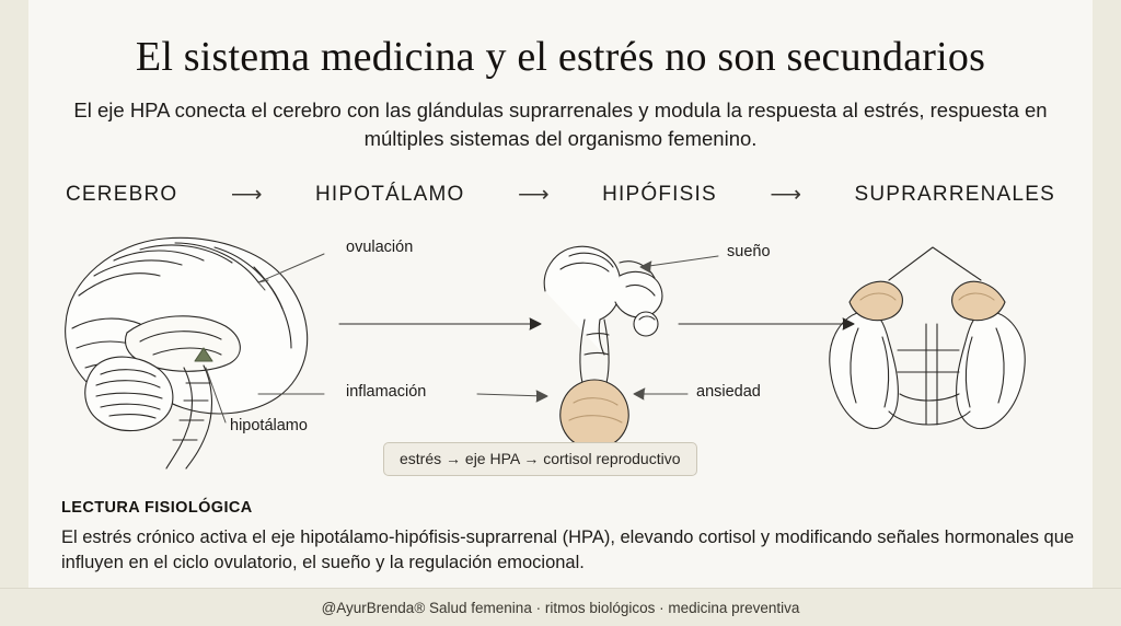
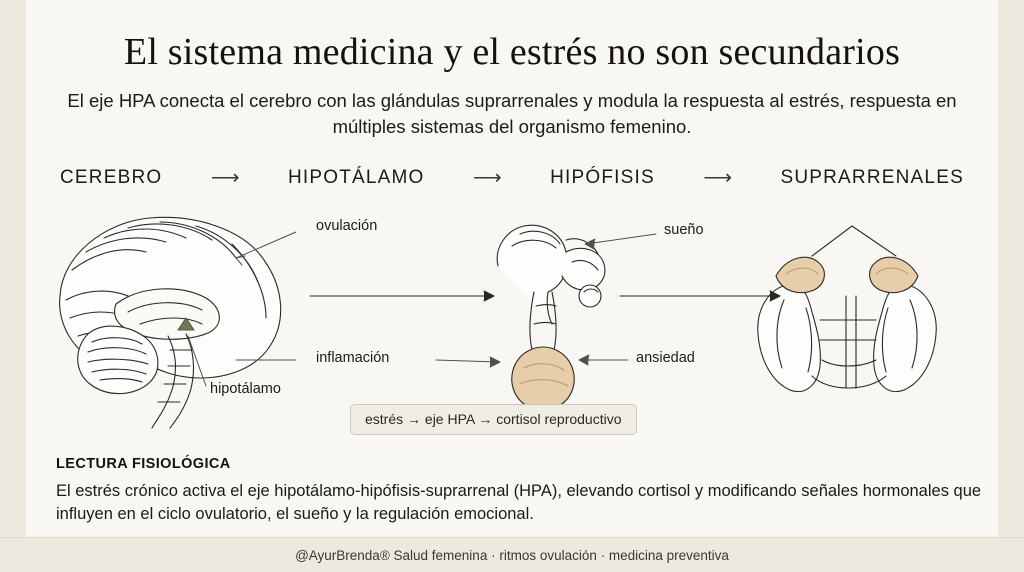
  El sistema medicina y el estrés no son secundarios
  El eje HPA conecta el cerebro con las glándulas suprarrenales y modula la respuesta al estrés, respuesta en múltiples sistemas del organismo femenino.
  CEREBRO
  ⟶
  HIPOTÁLAMO
  ⟶
  HIPÓFISIS
  ⟶
  SUPRARRENALES
  ovulación
  inflamación
  sueño
  ansiedad
  hipotálamo
  estrés → eje HPA → cortisol reproductivo
  LECTURA FISIOLÓGICA
  El estrés crónico activa el eje hipotálamo-hipófisis-suprarrenal (HPA), elevando cortisol y modificando señales hormonales que influyen en el ciclo ovulatorio, el sueño y la regulación emocional.
- @AyurBrenda® Salud femenina · ritmos biológicos · medicina preventiva
+ @AyurBrenda® Salud femenina · ritmos ovulación · medicina preventiva
